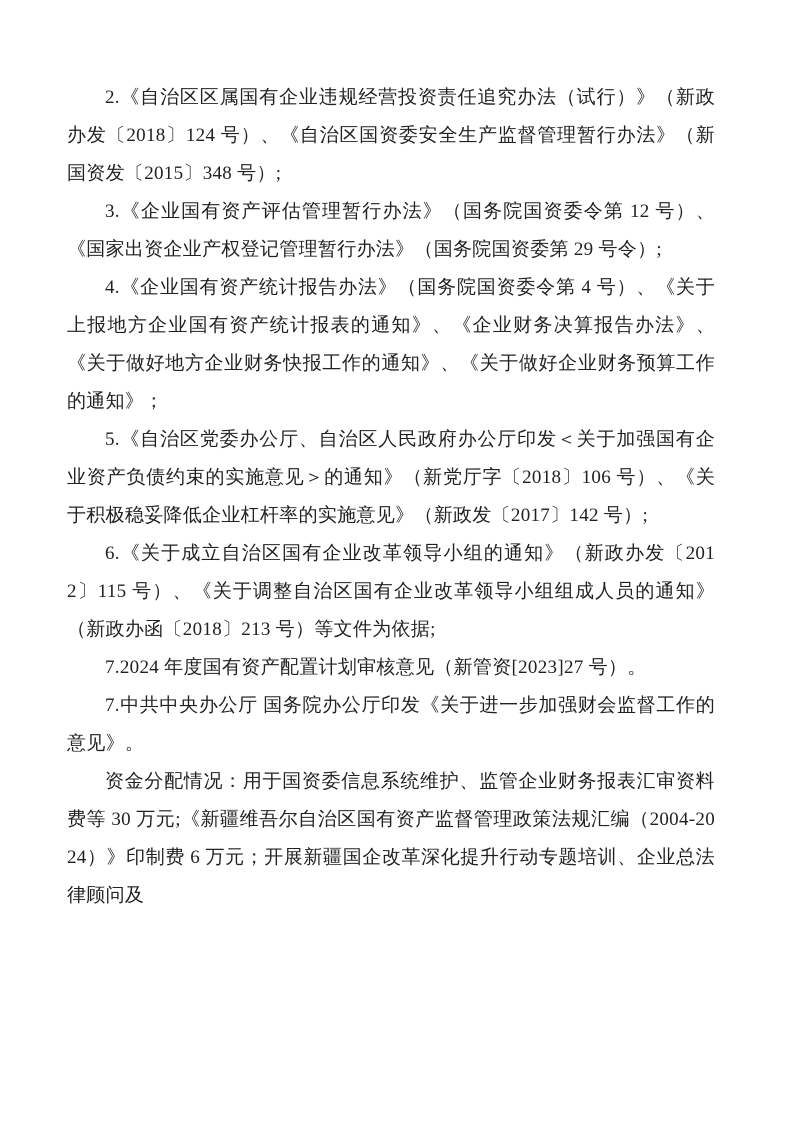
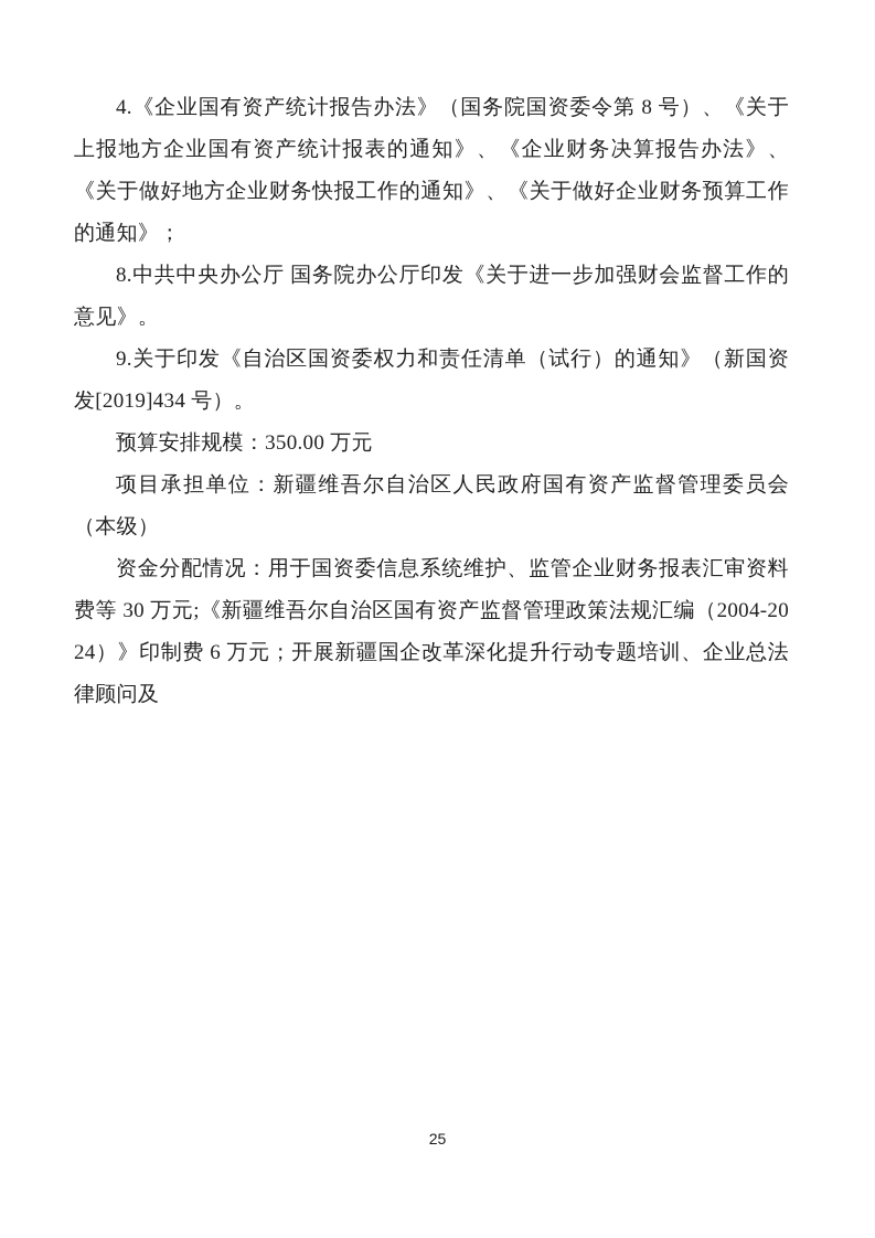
- 2.《自治区区属国有企业违规经营投资责任追究办法（试行）》（新政办发〔2018〕124 号）、《自治区国资委安全生产监督管理暂行办法》（新国资发〔2015〕348 号）;
- 3.《企业国有资产评估管理暂行办法》（国务院国资委令第 12 号）、《国家出资企业产权登记管理暂行办法》（国务院国资委第 29 号令）;
- 4.《企业国有资产统计报告办法》（国务院国资委令第 4 号）、《关于上报地方企业国有资产统计报表的通知》、《企业财务决算报告办法》、《关于做好地方企业财务快报工作的通知》、《关于做好企业财务预算工作的通知》；
+ 4.《企业国有资产统计报告办法》（国务院国资委令第 8 号）、《关于上报地方企业国有资产统计报表的通知》、《企业财务决算报告办法》、《关于做好地方企业财务快报工作的通知》、《关于做好企业财务预算工作的通知》；
- 5.《自治区党委办公厅、自治区人民政府办公厅印发＜关于加强国有企业资产负债约束的实施意见＞的通知》（新党厅字〔2018〕106 号）、《关于积极稳妥降低企业杠杆率的实施意见》（新政发〔2017〕142 号）;
- 6.《关于成立自治区国有企业改革领导小组的通知》（新政办发〔2012〕115 号）、《关于调整自治区国有企业改革领导小组组成人员的通知》（新政办函〔2018〕213 号）等文件为依据;
- 7.2024 年度国有资产配置计划审核意见（新管资[2023]27 号）。
- 7.中共中央办公厅 国务院办公厅印发《关于进一步加强财会监督工作的意见》。
+ 8.中共中央办公厅 国务院办公厅印发《关于进一步加强财会监督工作的意见》。
+ 9.关于印发《自治区国资委权力和责任清单（试行）的通知》（新国资发[2019]434 号）。
+ 预算安排规模：350.00 万元
+ 项目承担单位：新疆维吾尔自治区人民政府国有资产监督管理委员会（本级）
  资金分配情况：用于国资委信息系统维护、监管企业财务报表汇审资料费等 30 万元;《新疆维吾尔自治区国有资产监督管理政策法规汇编（2004-2024）》印制费 6 万元；开展新疆国企改革深化提升行动专题培训、企业总法律顾问及
+ 25
